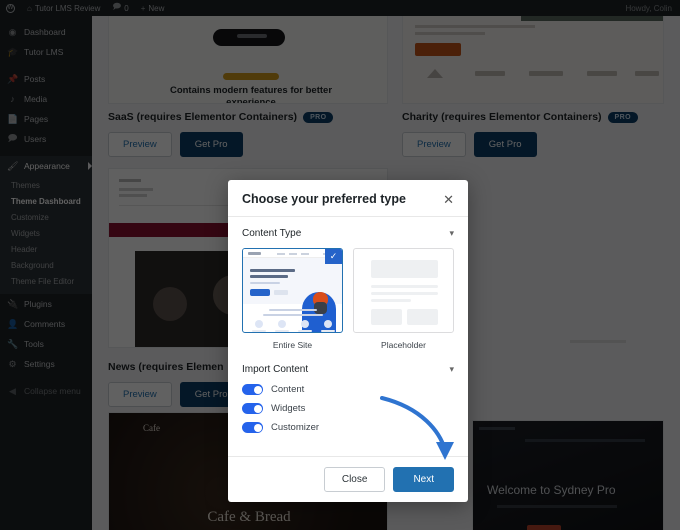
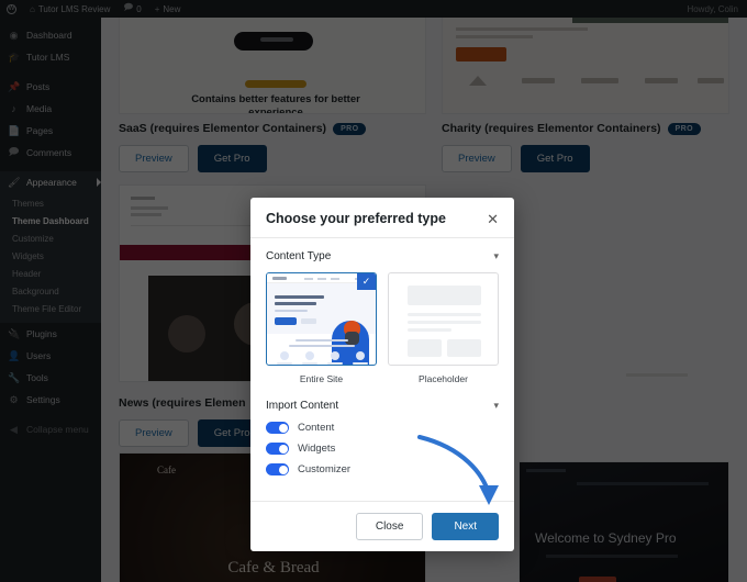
- Contains modern features for better experience
+ Contains better features for better experience
  SaaS (requires Elementor Containers)
  Preview
  Get Pro
  Charity (requires Elementor Containers)
  Preview
  Get Pro
  News (requires Elemen
  Preview
  Get Pro
  Cafe
  Cafe & Bread
  Welcome to Sydney Pro
  Tutor LMS Review
  🗩
  0
  +
  New
  Howdy, Colin
  ◉
  Dashboard
  🎓
  Tutor LMS
  📌
  Posts
  ♪
  Media
  📄
  Pages
  🗩
- Users
+ Comments
  🖌
  Appearance
  Themes
  Theme Dashboard
  Customize
  Widgets
  Header
  Background
  Theme File Editor
  🔌
  Plugins
  👤
- Comments
+ Users
  🔧
  Tools
  ⚙
  Settings
  ◀
  Collapse menu
  Choose your preferred type
  ✕
  Content Type
  ▾
  ✓
  Entire Site
  Placeholder
  Import Content
  ▾
  Content
  Widgets
  Customizer
  Close
  Next
